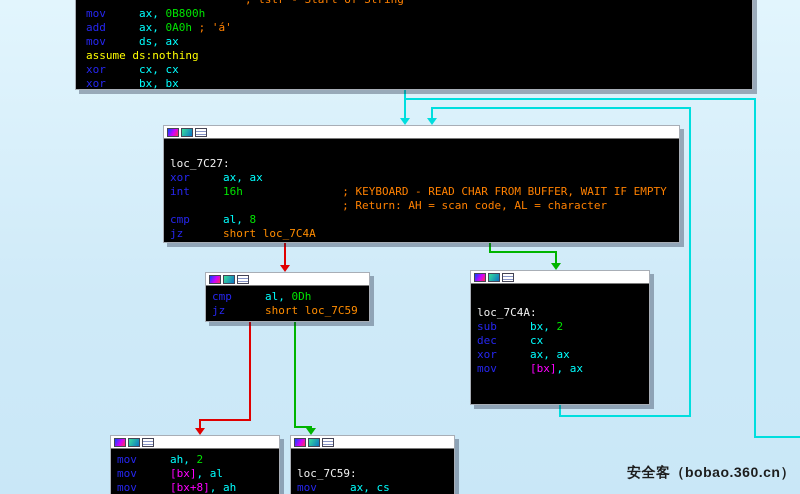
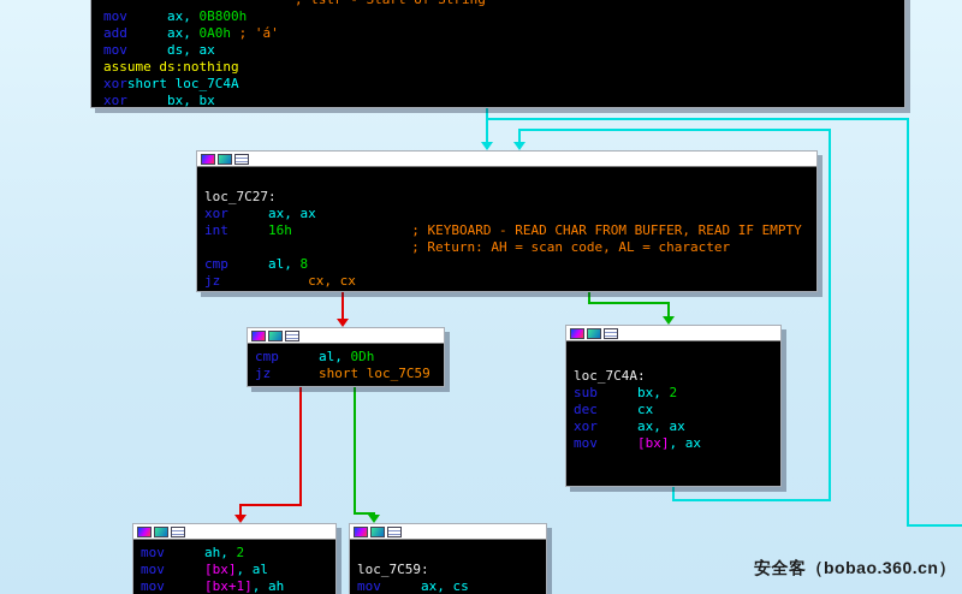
  安全客（bobao.360.cn）
  mov ax, 0B800h
  add ax, 0A0h ; 'á'
  mov ds, ax
  assume ds:nothing
- xor cx, cx
+ xorshort loc_7C4A
  xor bx, bx
  loc_7C27:
  xor ax, ax
- int 16h ; KEYBOARD - READ CHAR FROM BUFFER, WAIT IF EMPTY
+ int 16h ; KEYBOARD - READ CHAR FROM BUFFER, READ IF EMPTY
  ; Return: AH = scan code, AL = character
  cmp al, 8
- jz short loc_7C4A
+ jz cx, cx
  cmp al, 0Dh
  jz short loc_7C59
  loc_7C4A:
  sub bx, 2
  dec cx
  xor ax, ax
  mov [bx], ax
  mov ah, 2
  mov [bx], al
- mov [bx+8], ah
+ mov [bx+1], ah
  loc_7C59:
  mov ax, cs
